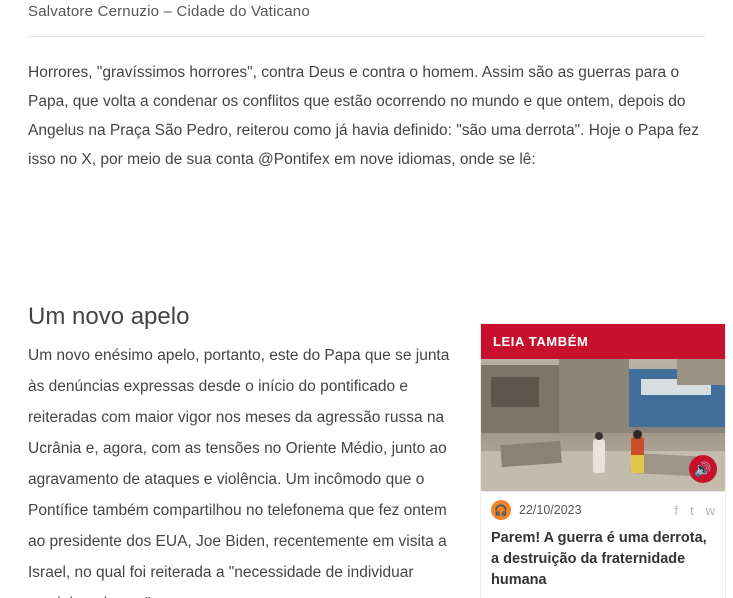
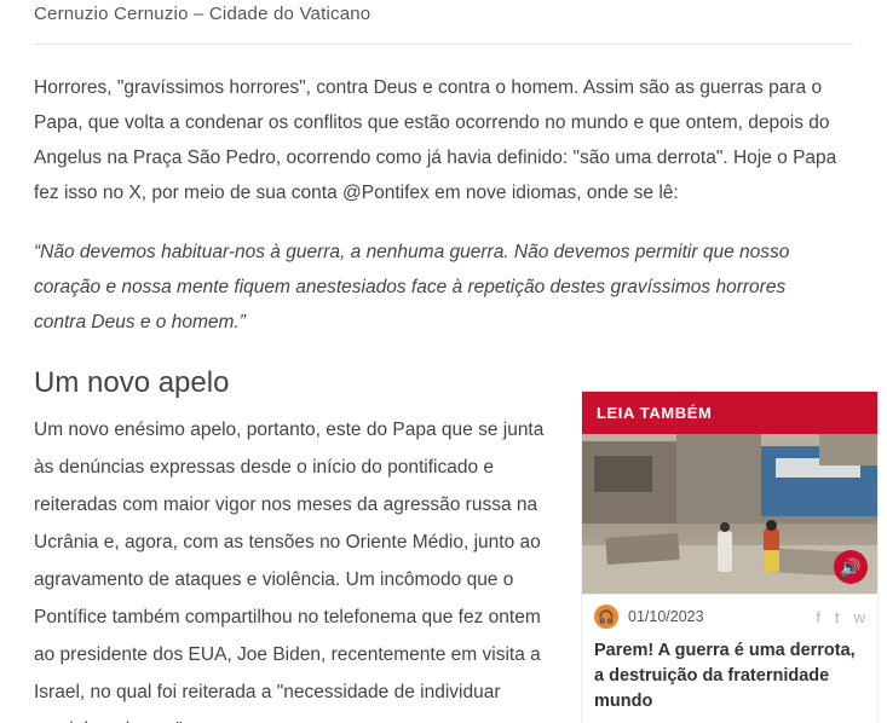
- Salvatore Cernuzio – Cidade do Vaticano
+ Cernuzio Cernuzio – Cidade do Vaticano
- Horrores, "gravíssimos horrores", contra Deus e contra o homem. Assim são as guerras para o Papa, que volta a condenar os conflitos que estão ocorrendo no mundo e que ontem, depois do Angelus na Praça São Pedro, reiterou como já havia definido: "são uma derrota". Hoje o Papa fez isso no X, por meio de sua conta @Pontifex em nove idiomas, onde se lê:
+ Horrores, "gravíssimos horrores", contra Deus e contra o homem. Assim são as guerras para o Papa, que volta a condenar os conflitos que estão ocorrendo no mundo e que ontem, depois do Angelus na Praça São Pedro, ocorrendo como já havia definido: "são uma derrota". Hoje o Papa fez isso no X, por meio de sua conta @Pontifex em nove idiomas, onde se lê:
+ “Não devemos habituar-nos à guerra, a nenhuma guerra. Não devemos permitir que nosso coração e nossa mente fiquem anestesiados face à repetição destes gravíssimos horrores contra Deus e o homem.”
  Um novo apelo
  Um novo enésimo apelo, portanto, este do Papa que se junta às denúncias expressas desde o início do pontificado e reiteradas com maior vigor nos meses da agressão russa na Ucrânia e, agora, com as tensões no Oriente Médio, junto ao agravamento de ataques e violência. Um incômodo que o Pontífice também compartilhou no telefonema que fez ontem ao presidente dos EUA, Joe Biden, recentemente em visita a Israel, no qual foi reiterada a "necessidade de individuar
  LEIA TAMBÉM
  🔊
  🎧
- 22/10/2023
+ 01/10/2023
  f
  t
  w
- Parem! A guerra é uma derrota, a destruição da fraternidade humana
+ Parem! A guerra é uma derrota, a destruição da fraternidade mundo
